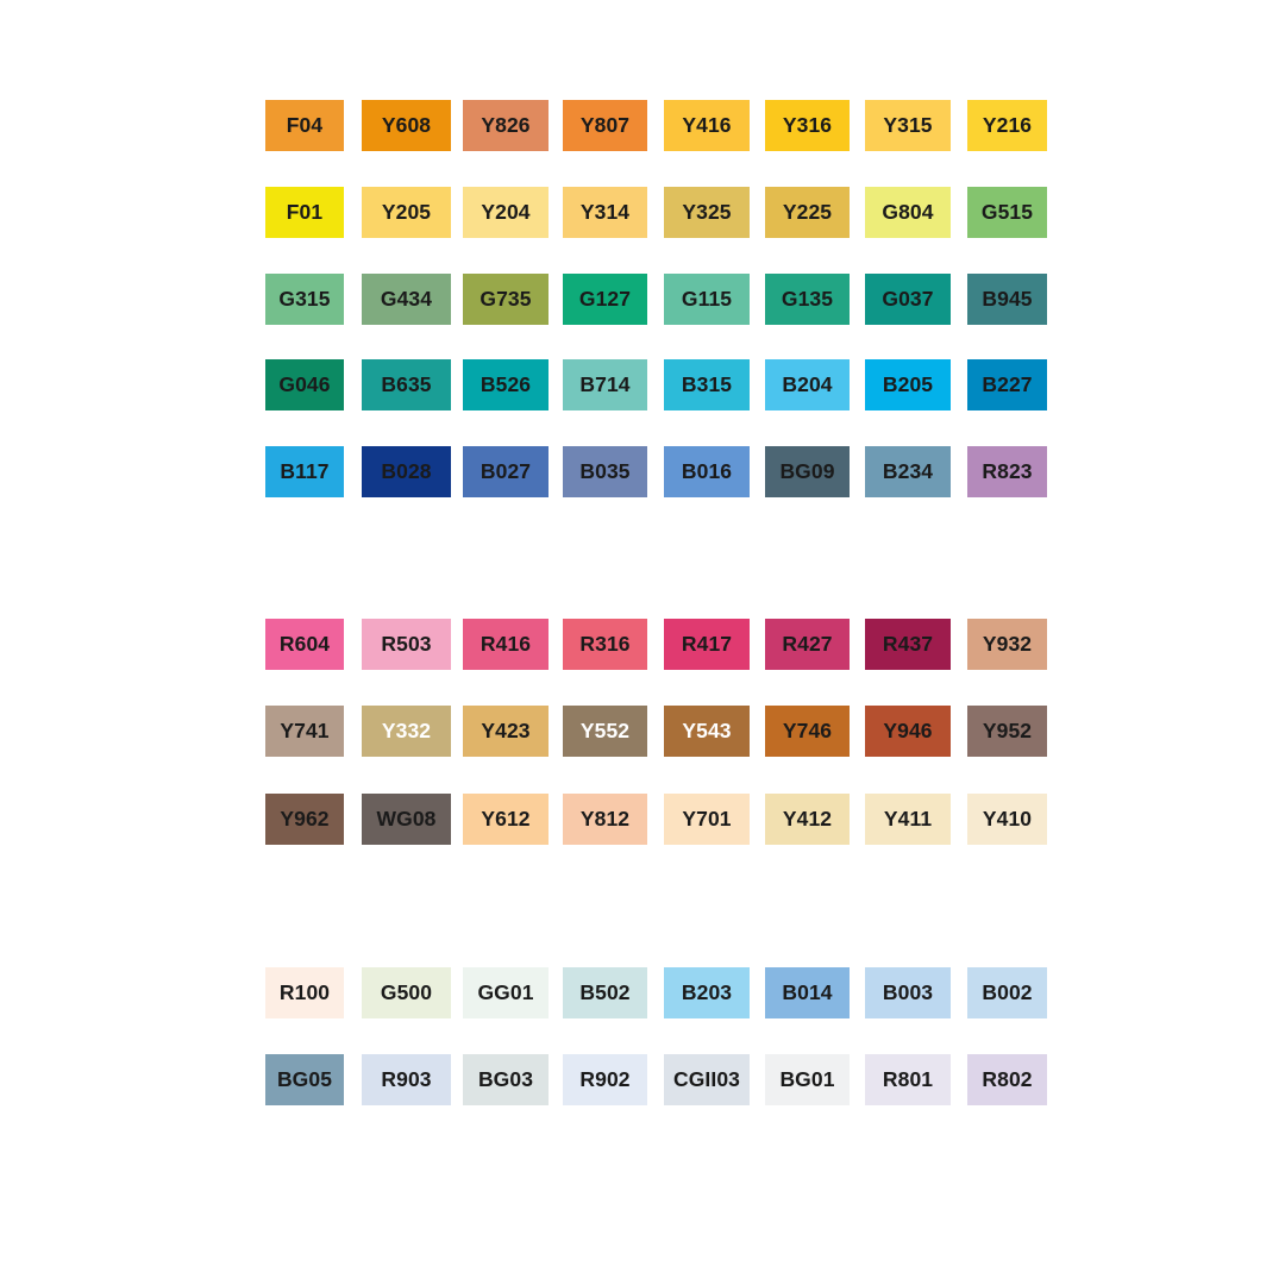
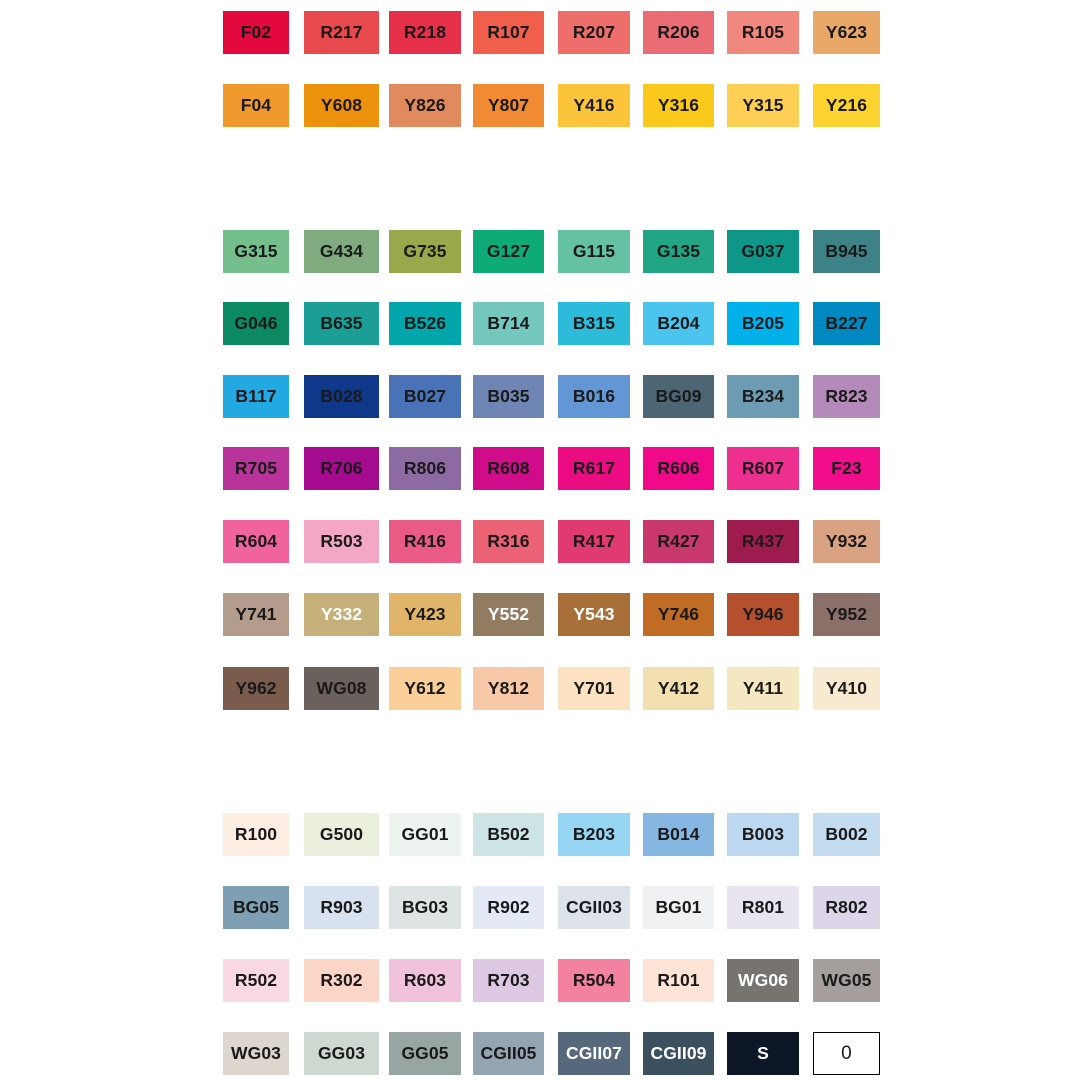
+ F02
+ R217
+ R218
+ R107
+ R207
+ R206
+ R105
+ Y623
  F04
  Y608
  Y826
  Y807
  Y416
  Y316
  Y315
  Y216
- F01
- Y205
- Y204
- Y314
- Y325
- Y225
- G804
- G515
  G315
  G434
  G735
  G127
  G115
  G135
  G037
  B945
  G046
  B635
  B526
  B714
  B315
  B204
  B205
  B227
  B117
  B028
  B027
  B035
  B016
  BG09
  B234
  R823
+ R705
+ R706
+ R806
+ R608
+ R617
+ R606
+ R607
+ F23
  R604
  R503
  R416
  R316
  R417
  R427
  R437
  Y932
  Y741
  Y332
  Y423
  Y552
  Y543
  Y746
  Y946
  Y952
  Y962
  WG08
  Y612
  Y812
  Y701
  Y412
  Y411
  Y410
  R100
  G500
  GG01
  B502
  B203
  B014
  B003
  B002
  BG05
  R903
  BG03
  R902
  CGII03
  BG01
  R801
  R802
+ R502
+ R302
+ R603
+ R703
+ R504
+ R101
+ WG06
+ WG05
+ WG03
+ GG03
+ GG05
+ CGII05
+ CGII07
+ CGII09
+ S
+ 0
